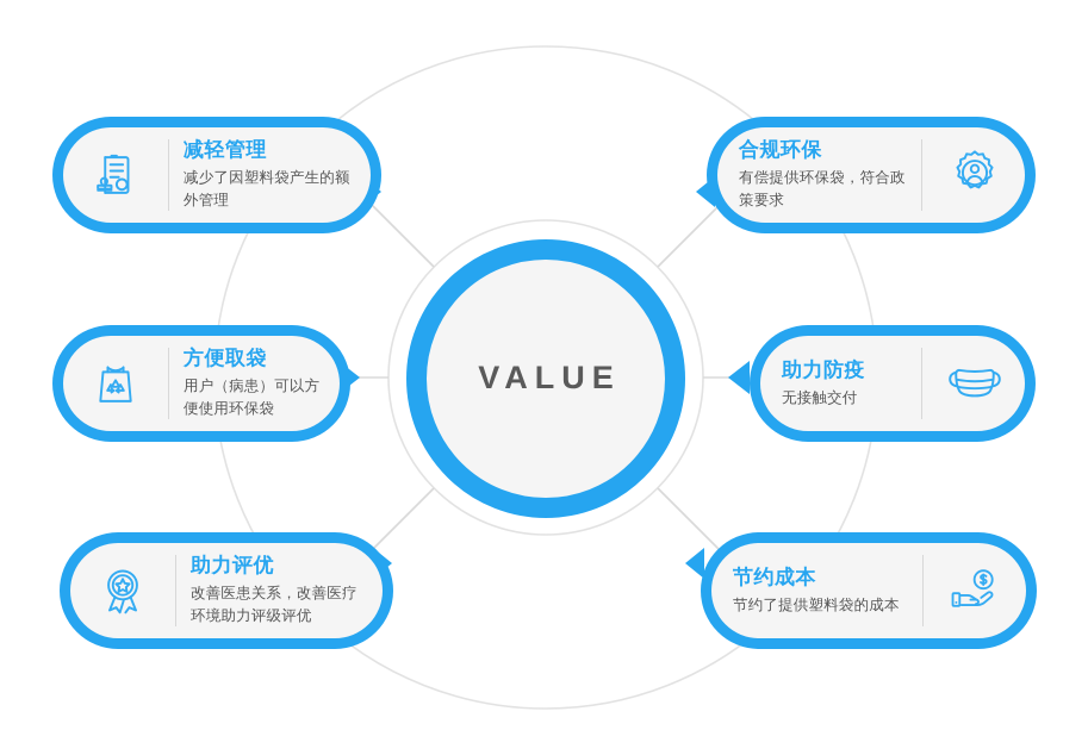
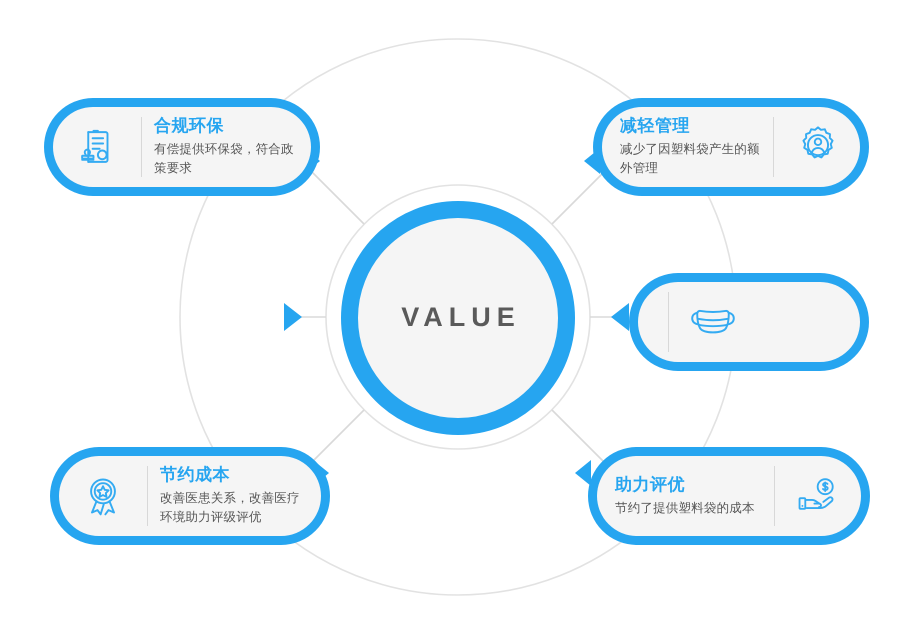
  VALUE
- 减轻管理
+ 合规环保
- 减少了因塑料袋产生的额外管理
+ 有偿提供环保袋，符合政策要求
- 合规环保
+ 减轻管理
- 有偿提供环保袋，符合政策要求
+ 减少了因塑料袋产生的额外管理
- 方便取袋
- 用户（病患）可以方便使用环保袋
- 助力防疫
- 无接触交付
- 助力评优
+ 节约成本
  改善医患关系，改善医疗环境助力评级评优
- 节约成本
+ 助力评优
  节约了提供塑料袋的成本
